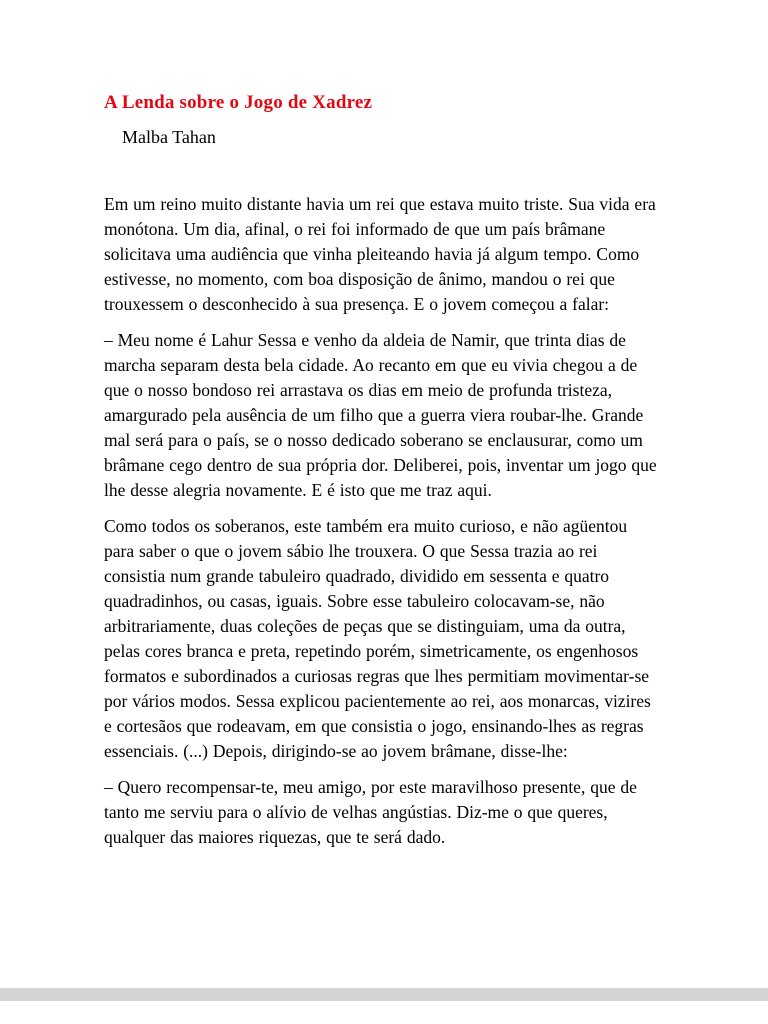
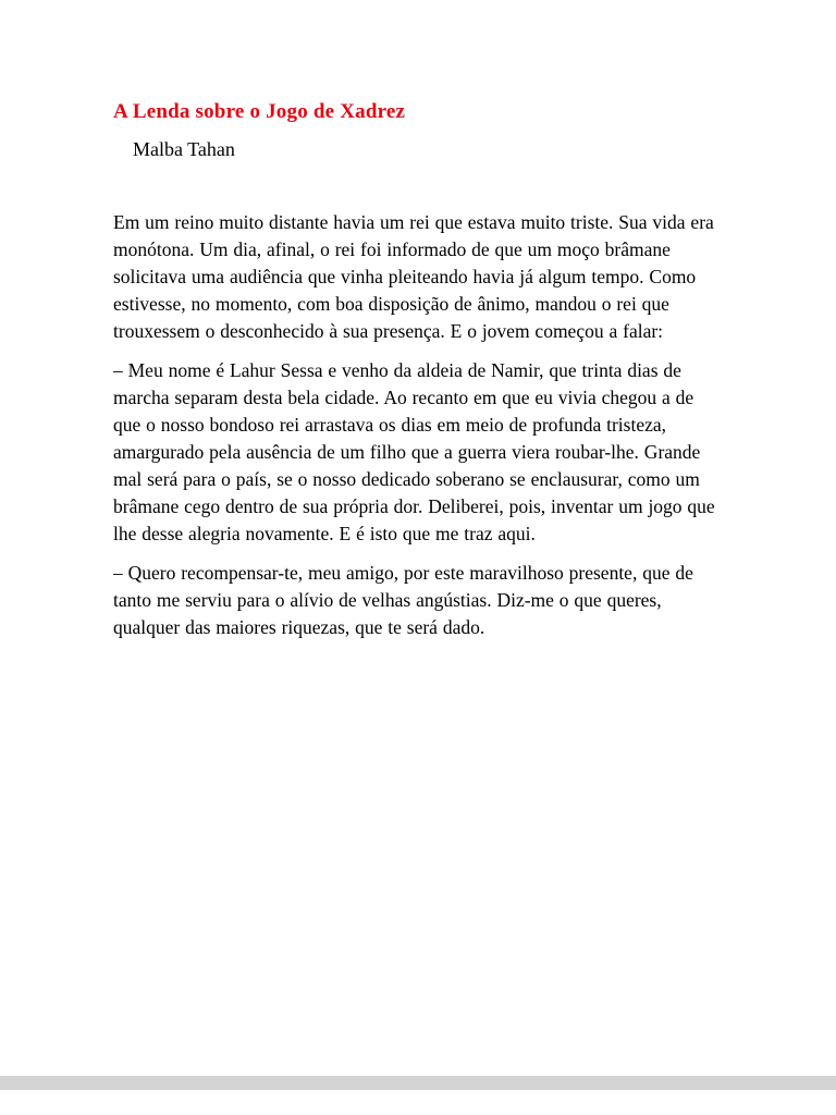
  A Lenda sobre o Jogo de Xadrez
  Malba Tahan
- Em um reino muito distante havia um rei que estava muito triste. Sua vida era monótona. Um dia, afinal, o rei foi informado de que um país brâmane solicitava uma audiência que vinha pleiteando havia já algum tempo. Como estivesse, no momento, com boa disposição de ânimo, mandou o rei que trouxessem o desconhecido à sua presença. E o jovem começou a falar:
+ Em um reino muito distante havia um rei que estava muito triste. Sua vida era monótona. Um dia, afinal, o rei foi informado de que um moço brâmane solicitava uma audiência que vinha pleiteando havia já algum tempo. Como estivesse, no momento, com boa disposição de ânimo, mandou o rei que trouxessem o desconhecido à sua presença. E o jovem começou a falar:
  – Meu nome é Lahur Sessa e venho da aldeia de Namir, que trinta dias de marcha separam desta bela cidade. Ao recanto em que eu vivia chegou a de que o nosso bondoso rei arrastava os dias em meio de profunda tristeza, amargurado pela ausência de um filho que a guerra viera roubar-lhe. Grande mal será para o país, se o nosso dedicado soberano se enclausurar, como um brâmane cego dentro de sua própria dor. Deliberei, pois, inventar um jogo que lhe desse alegria novamente. E é isto que me traz aqui.
- Como todos os soberanos, este também era muito curioso, e não agüentou para saber o que o jovem sábio lhe trouxera. O que Sessa trazia ao rei consistia num grande tabuleiro quadrado, dividido em sessenta e quatro quadradinhos, ou casas, iguais. Sobre esse tabuleiro colocavam-se, não arbitrariamente, duas coleções de peças que se distinguiam, uma da outra, pelas cores branca e preta, repetindo porém, simetricamente, os engenhosos formatos e subordinados a curiosas regras que lhes permitiam movimentar-se por vários modos. Sessa explicou pacientemente ao rei, aos monarcas, vizires e cortesãos que rodeavam, em que consistia o jogo, ensinando-lhes as regras essenciais. (...) Depois, dirigindo-se ao jovem brâmane, disse-lhe:
  – Quero recompensar-te, meu amigo, por este maravilhoso presente, que de tanto me serviu para o alívio de velhas angústias. Diz-me o que queres, qualquer das maiores riquezas, que te será dado.
